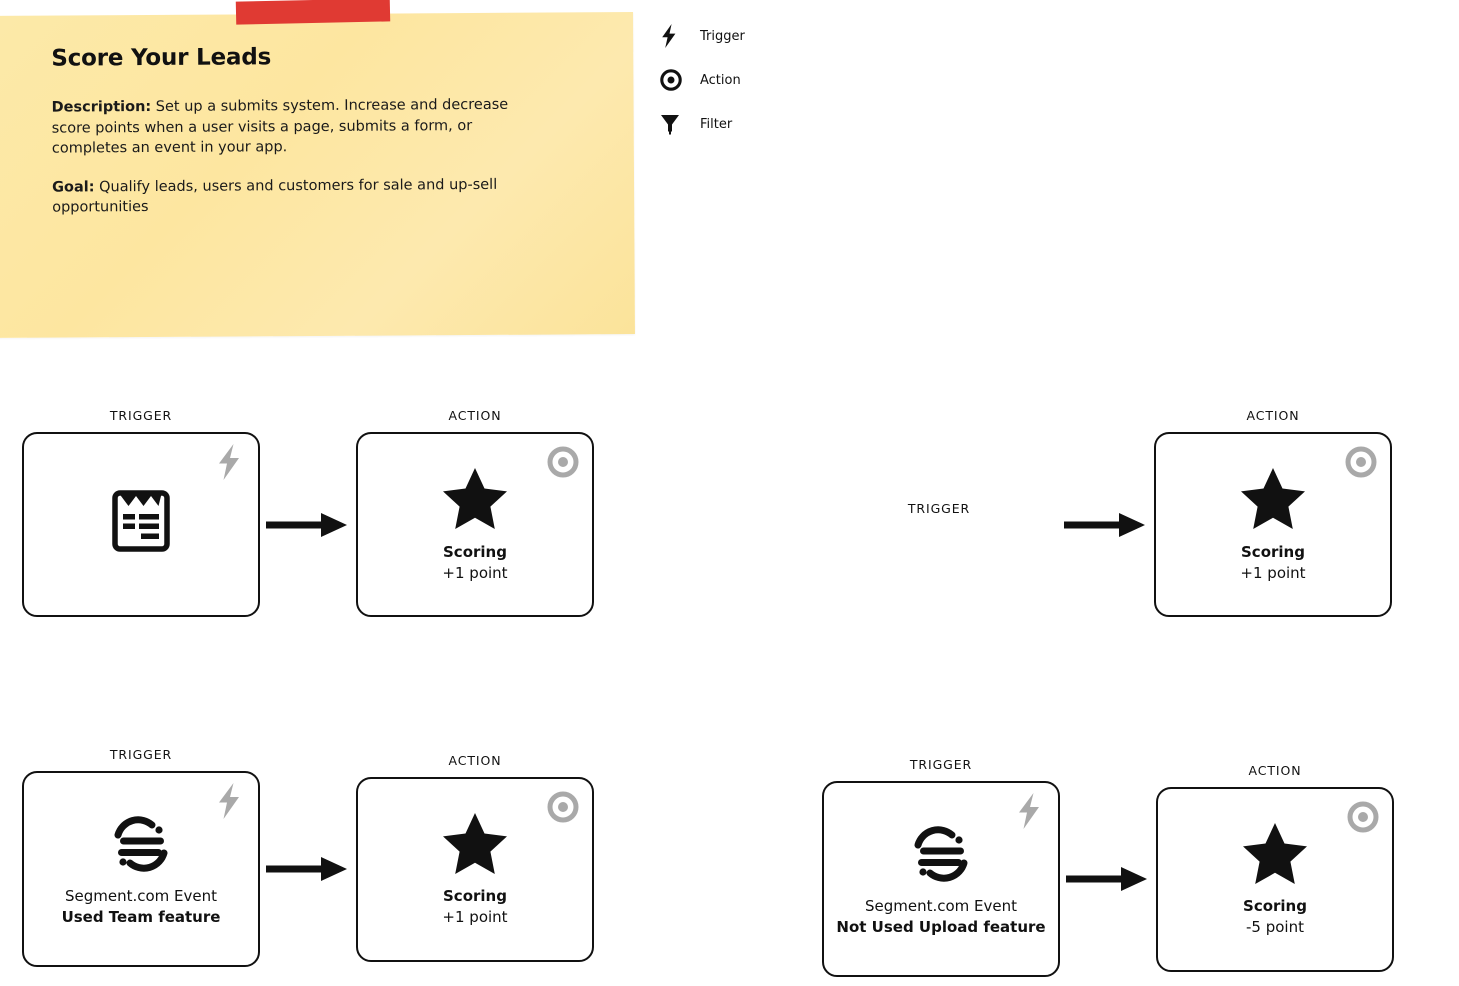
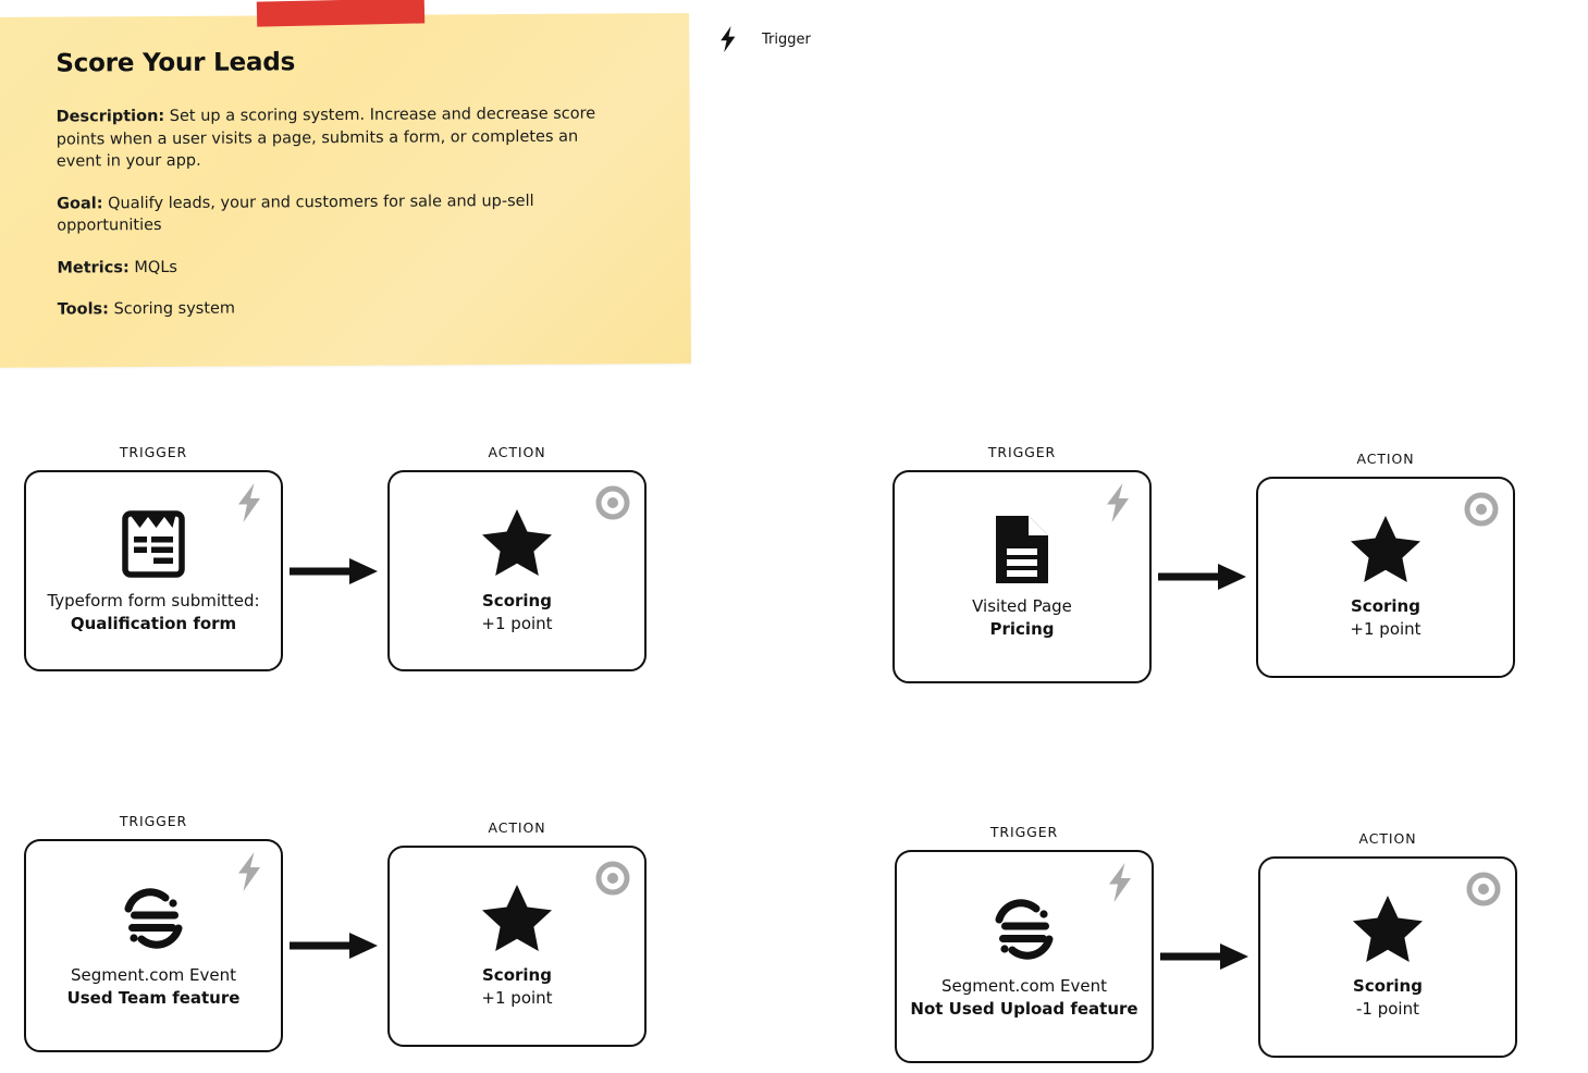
  Score Your Leads
- Description: Set up a submits system. Increase and decrease score points when a user visits a page, submits a form, or completes an event in your app.
+ Description: Set up a scoring system. Increase and decrease score points when a user visits a page, submits a form, or completes an event in your app.
- Goal: Qualify leads, users and customers for sale and up-sell opportunities
+ Goal: Qualify leads, your and customers for sale and up-sell opportunities
+ Metrics: MQLs
+ Tools: Scoring system
  Trigger
- Action
- Filter
  TRIGGER
+ Typeform form submitted:
+ Qualification form
  ACTION
  Scoring
  +1 point
  TRIGGER
+ Visited Page
+ Pricing
  ACTION
  Scoring
  +1 point
  TRIGGER
  Segment.com Event
  Used Team feature
  ACTION
  Scoring
  +1 point
  TRIGGER
  Segment.com Event
  Not Used Upload feature
  ACTION
  Scoring
- -5 point
+ -1 point
